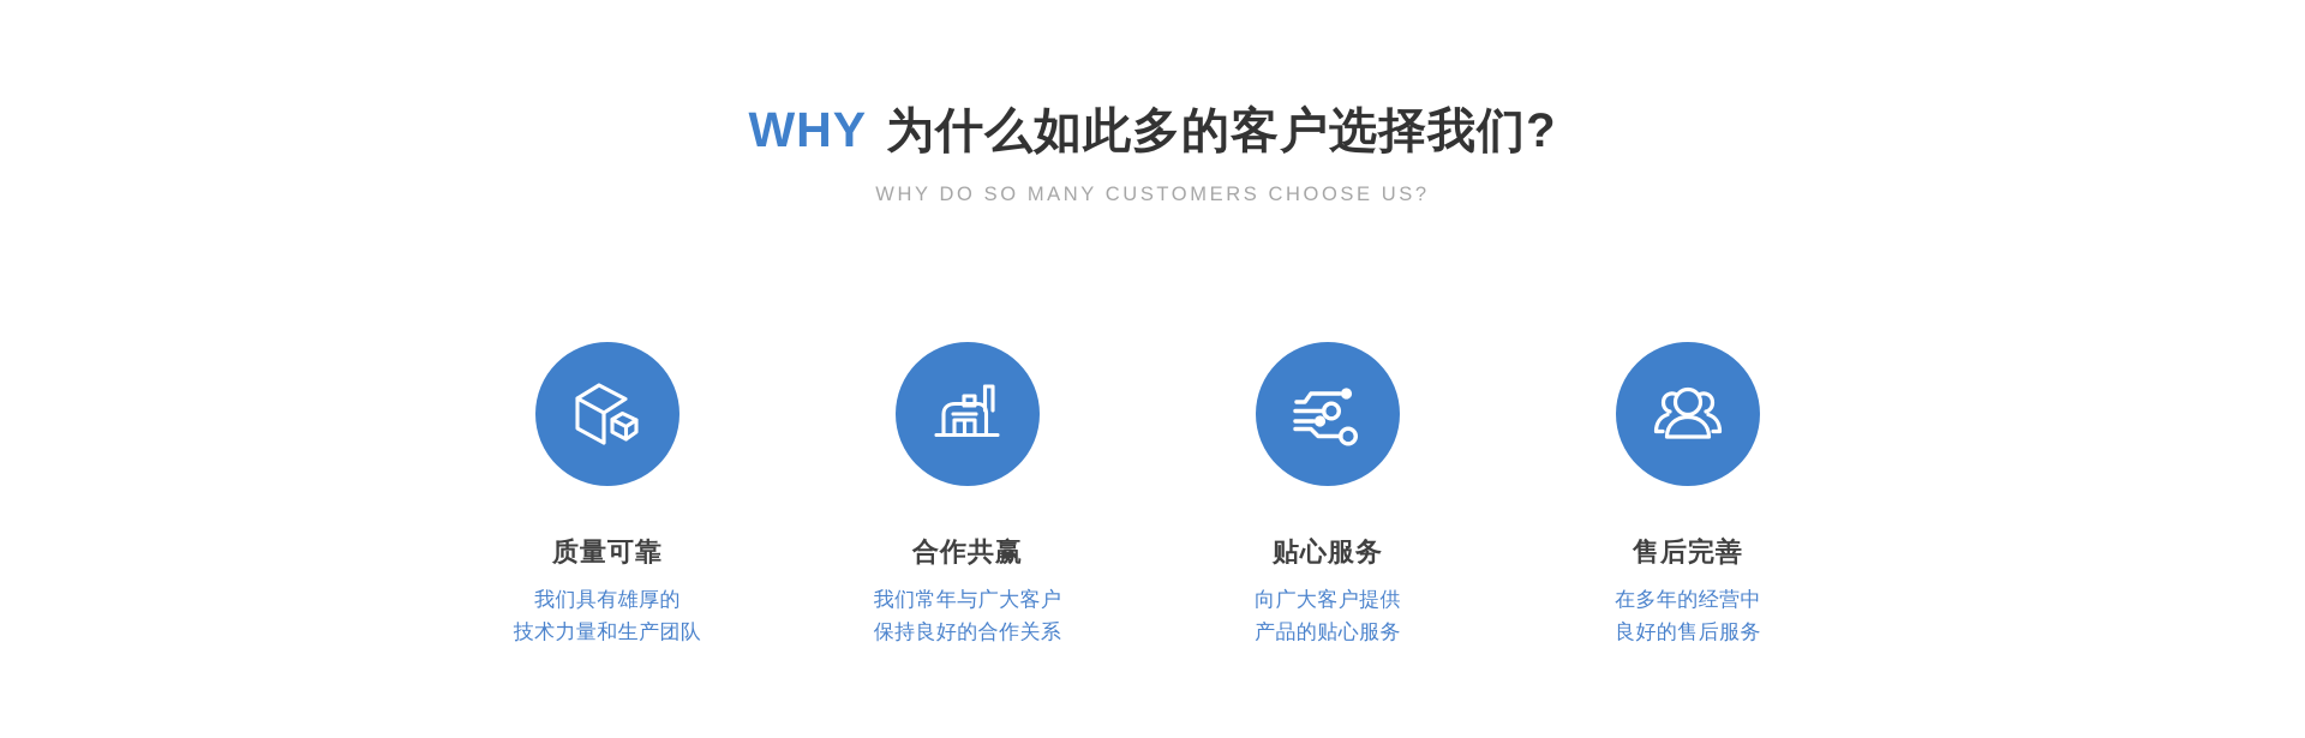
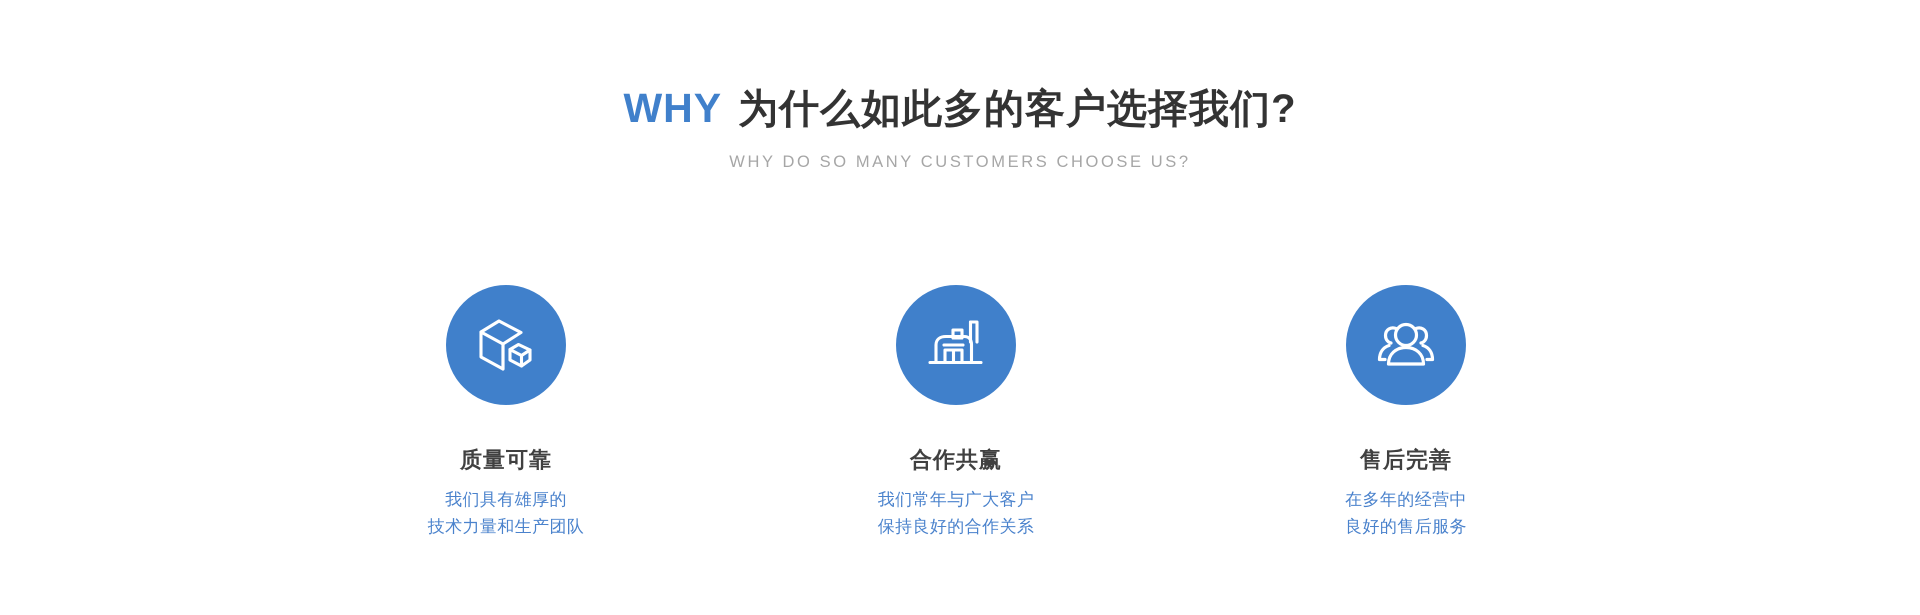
  WHY 为什么如此多的客户选择我们?
  WHY DO SO MANY CUSTOMERS CHOOSE US?
  质量可靠
  我们具有雄厚的
  技术力量和生产团队
  合作共赢
  我们常年与广大客户
  保持良好的合作关系
- 贴心服务
- 向广大客户提供
- 产品的贴心服务
  售后完善
  在多年的经营中
  良好的售后服务
